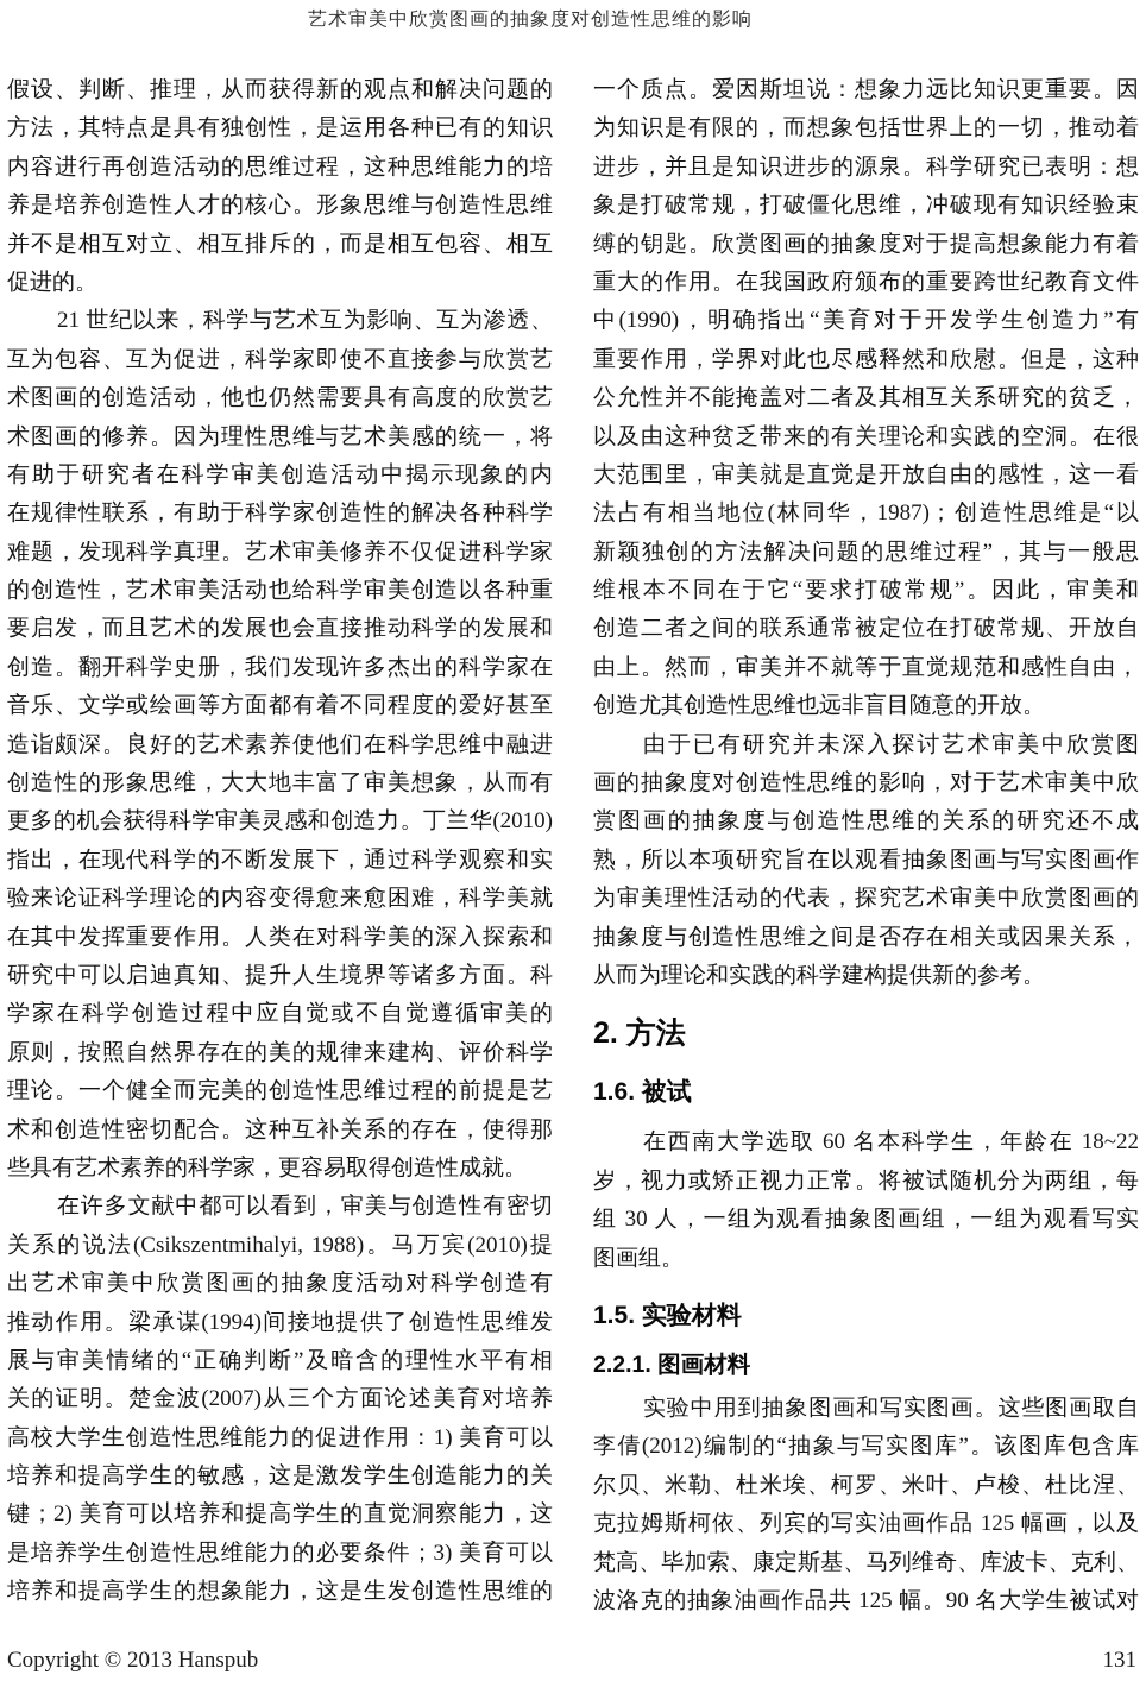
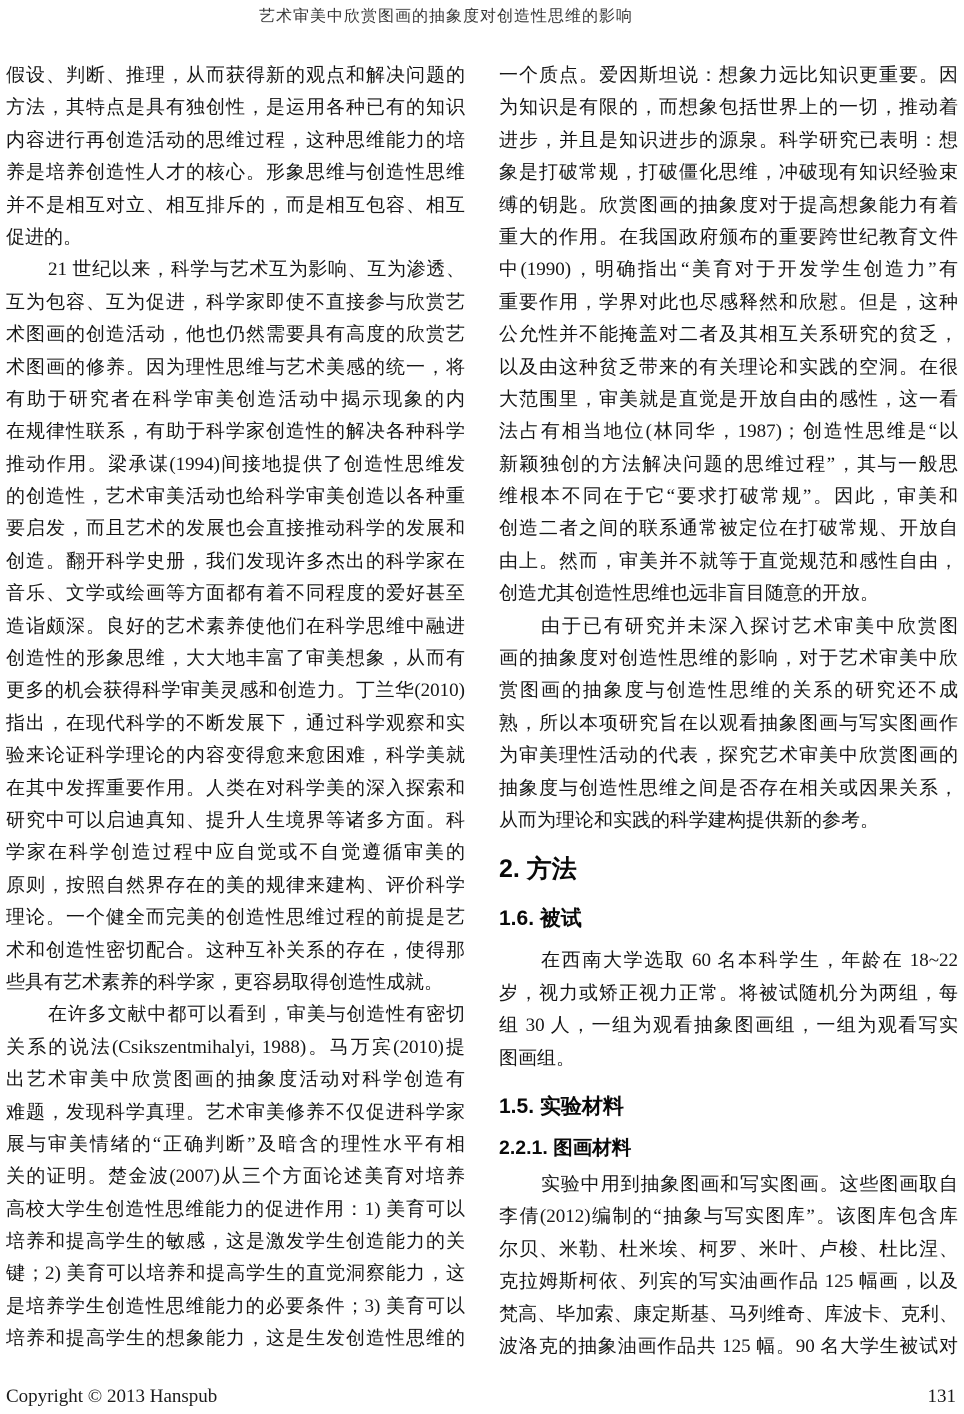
  艺术审美中欣赏图画的抽象度对创造性思维的影响
  假设、判断、推理，从而获得新的观点和解决问题的
  方法，其特点是具有独创性，是运用各种已有的知识
  内容进行再创造活动的思维过程，这种思维能力的培
  养是培养创造性人才的核心。形象思维与创造性思维
  并不是相互对立、相互排斥的，而是相互包容、相互
  促进的。
  21 世纪以来，科学与艺术互为影响、互为渗透、
  互为包容、互为促进，科学家即使不直接参与欣赏艺
  术图画的创造活动，他也仍然需要具有高度的欣赏艺
  术图画的修养。因为理性思维与艺术美感的统一，将
  有助于研究者在科学审美创造活动中揭示现象的内
  在规律性联系，有助于科学家创造性的解决各种科学
- 难题，发现科学真理。艺术审美修养不仅促进科学家
+ 推动作用。梁承谋(1994)间接地提供了创造性思维发
  的创造性，艺术审美活动也给科学审美创造以各种重
  要启发，而且艺术的发展也会直接推动科学的发展和
  创造。翻开科学史册，我们发现许多杰出的科学家在
  音乐、文学或绘画等方面都有着不同程度的爱好甚至
  造诣颇深。良好的艺术素养使他们在科学思维中融进
  创造性的形象思维，大大地丰富了审美想象，从而有
  更多的机会获得科学审美灵感和创造力。丁兰华(2010)
  指出，在现代科学的不断发展下，通过科学观察和实
  验来论证科学理论的内容变得愈来愈困难，科学美就
  在其中发挥重要作用。人类在对科学美的深入探索和
  研究中可以启迪真知、提升人生境界等诸多方面。科
  学家在科学创造过程中应自觉或不自觉遵循审美的
  原则，按照自然界存在的美的规律来建构、评价科学
  理论。一个健全而完美的创造性思维过程的前提是艺
  术和创造性密切配合。这种互补关系的存在，使得那
  些具有艺术素养的科学家，更容易取得创造性成就。
  在许多文献中都可以看到，审美与创造性有密切
  关系的说法(Csikszentmihalyi, 1988)。马万宾(2010)提
  出艺术审美中欣赏图画的抽象度活动对科学创造有
- 推动作用。梁承谋(1994)间接地提供了创造性思维发
+ 难题，发现科学真理。艺术审美修养不仅促进科学家
  展与审美情绪的“正确判断”及暗含的理性水平有相
  关的证明。楚金波(2007)从三个方面论述美育对培养
  高校大学生创造性思维能力的促进作用：1) 美育可以
  培养和提高学生的敏感，这是激发学生创造能力的关
  键；2) 美育可以培养和提高学生的直觉洞察能力，这
  是培养学生创造性思维能力的必要条件；3) 美育可以
  培养和提高学生的想象能力，这是生发创造性思维的
  一个质点。爱因斯坦说：想象力远比知识更重要。因
  为知识是有限的，而想象包括世界上的一切，推动着
  进步，并且是知识进步的源泉。科学研究已表明：想
  象是打破常规，打破僵化思维，冲破现有知识经验束
  缚的钥匙。欣赏图画的抽象度对于提高想象能力有着
  重大的作用。在我国政府颁布的重要跨世纪教育文件
  中(1990)，明确指出“美育对于开发学生创造力”有
  重要作用，学界对此也尽感释然和欣慰。但是，这种
  公允性并不能掩盖对二者及其相互关系研究的贫乏，
  以及由这种贫乏带来的有关理论和实践的空洞。在很
  大范围里，审美就是直觉是开放自由的感性，这一看
  法占有相当地位(林同华，1987)；创造性思维是“以
  新颖独创的方法解决问题的思维过程”，其与一般思
  维根本不同在于它“要求打破常规”。因此，审美和
  创造二者之间的联系通常被定位在打破常规、开放自
  由上。然而，审美并不就等于直觉规范和感性自由，
  创造尤其创造性思维也远非盲目随意的开放。
  由于已有研究并未深入探讨艺术审美中欣赏图
  画的抽象度对创造性思维的影响，对于艺术审美中欣
  赏图画的抽象度与创造性思维的关系的研究还不成
  熟，所以本项研究旨在以观看抽象图画与写实图画作
  为审美理性活动的代表，探究艺术审美中欣赏图画的
  抽象度与创造性思维之间是否存在相关或因果关系，
  从而为理论和实践的科学建构提供新的参考。
  2. 方法
  1.6. 被试
  在西南大学选取 60 名本科学生，年龄在 18~22
  岁，视力或矫正视力正常。将被试随机分为两组，每
  组 30 人，一组为观看抽象图画组，一组为观看写实
  图画组。
  1.5. 实验材料
  2.2.1. 图画材料
  实验中用到抽象图画和写实图画。这些图画取自
  李倩(2012)编制的“抽象与写实图库”。该图库包含库
  尔贝、米勒、杜米埃、柯罗、米叶、卢梭、杜比涅、
  克拉姆斯柯依、列宾的写实油画作品 125 幅画，以及
  梵高、毕加索、康定斯基、马列维奇、库波卡、克利、
  波洛克的抽象油画作品共 125 幅。90 名大学生被试对
  Copyright © 2013 Hanspub
  131
